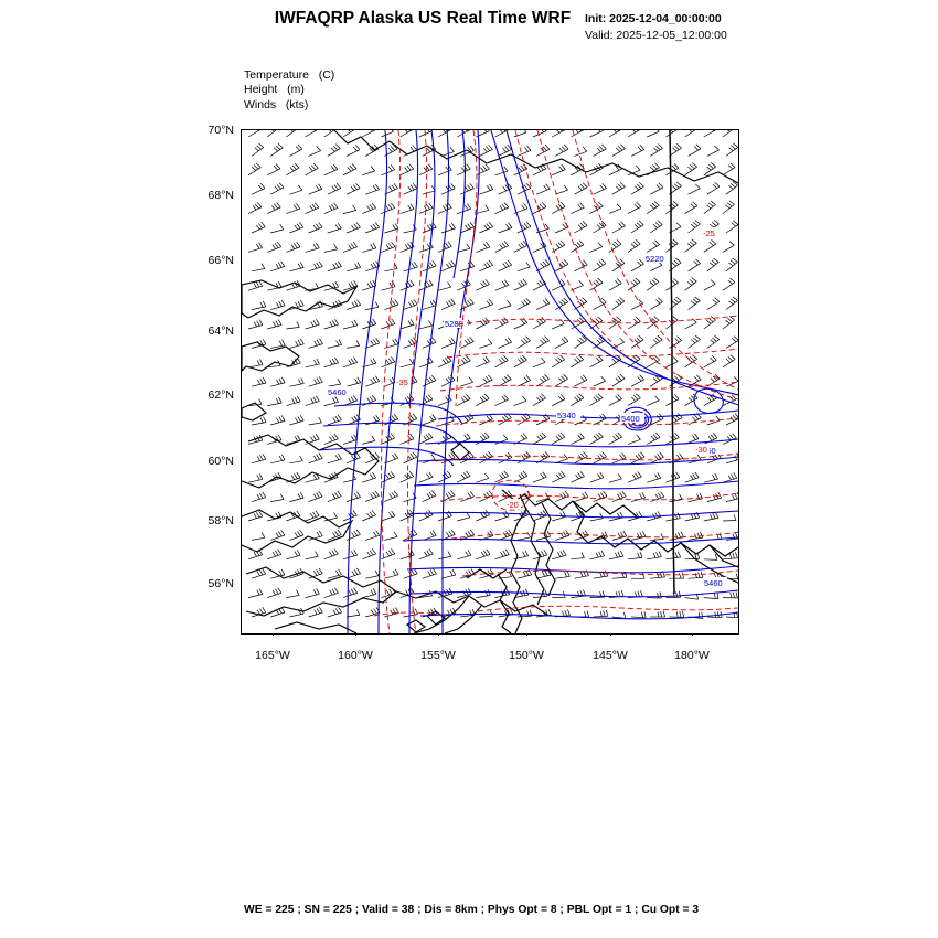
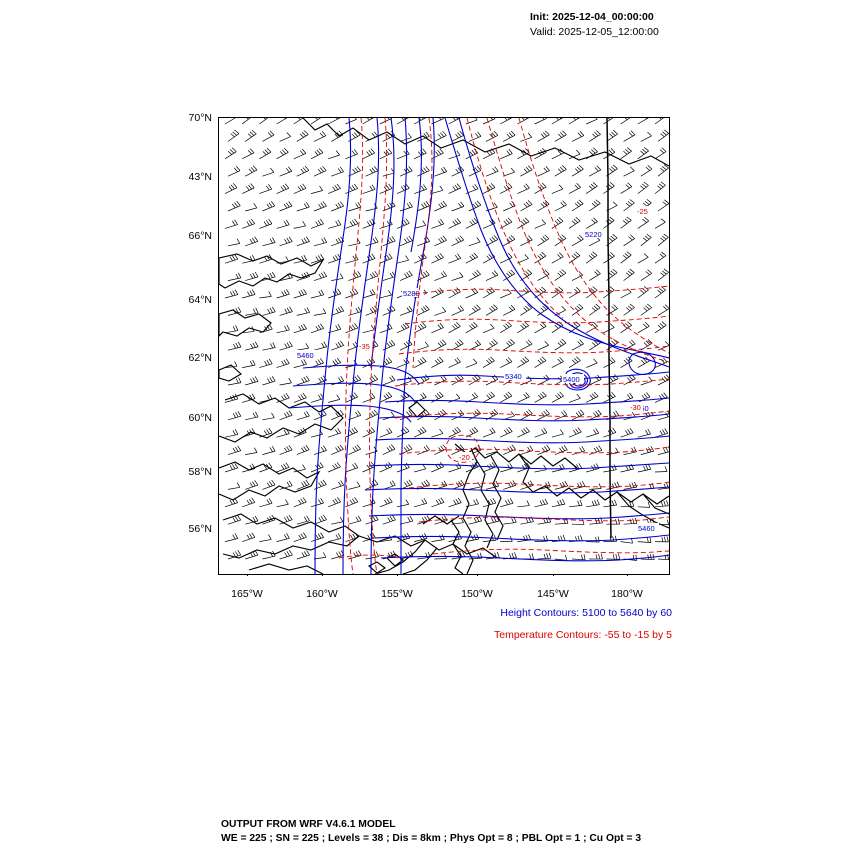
- IWFAQRP Alaska US Real Time WRF
  Init: 2025-12-04_00:00:00
  Valid: 2025-12-05_12:00:00
- Temperature (C)
- Height (m)
- Winds (kts)
  70°N
- 68°N
+ 43°N
  66°N
  64°N
  62°N
  60°N
  58°N
  56°N
  165°W
  160°W
  155°W
  150°W
  145°W
  180°W
  528
  5460
  5340
  5220
  5400
  5460
  -35
  -30
  -20
  -25
+ Height Contours: 5100 to 5640 by 60
+ Temperature Contours: -55 to -15 by 5
+ OUTPUT FROM WRF V4.6.1 MODEL
- WE = 225 ; SN = 225 ; Valid = 38 ; Dis = 8km ; Phys Opt = 8 ; PBL Opt = 1 ; Cu Opt = 3
+ WE = 225 ; SN = 225 ; Levels = 38 ; Dis = 8km ; Phys Opt = 8 ; PBL Opt = 1 ; Cu Opt = 3
